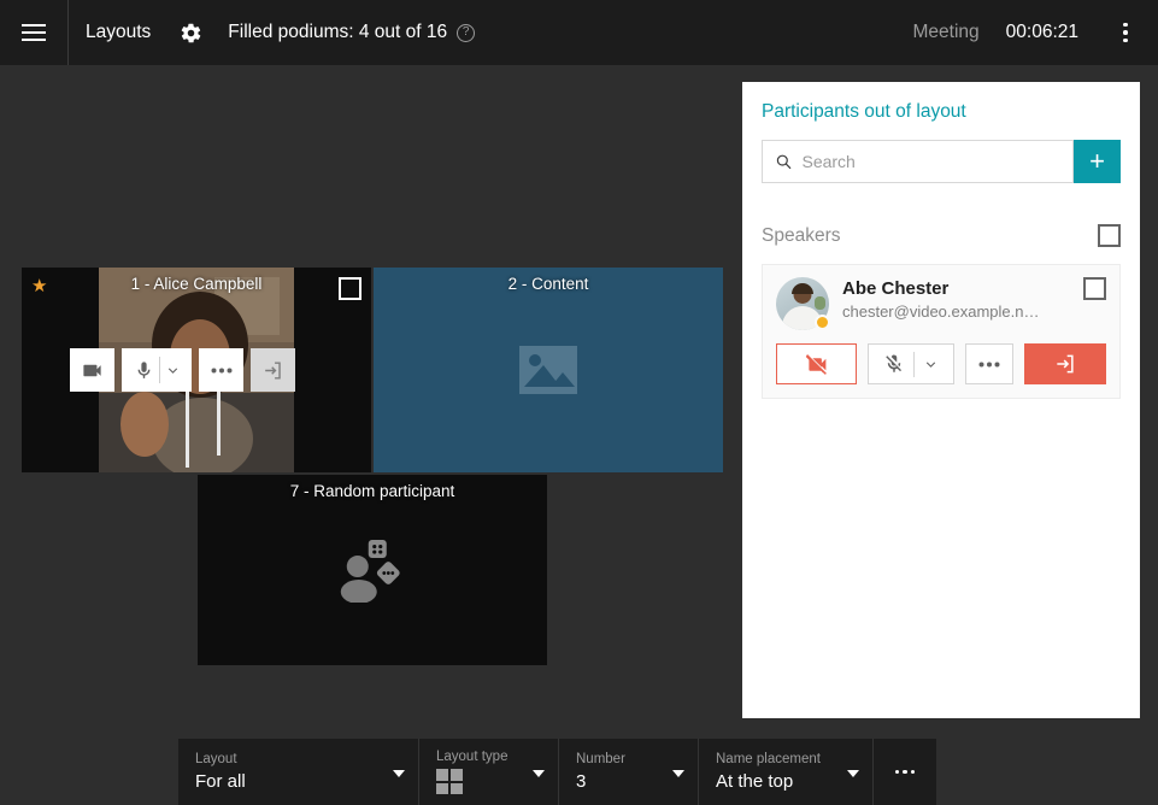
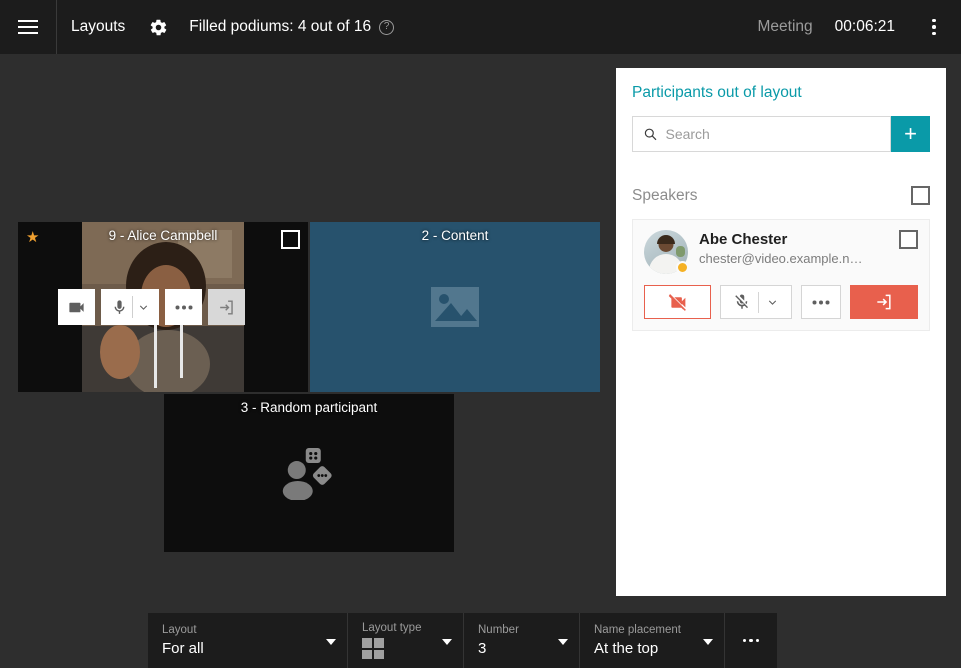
  Layouts
  Filled podiums: 4 out of 16
  ?
  Meeting
  00:06:21
  ★
- 1 - Alice Campbell
+ 9 - Alice Campbell
  2 - Content
- 7 - Random participant
+ 3 - Random participant
  Participants out of layout
  Search
  +
  Speakers
  Abe Chester
  chester@video.example.n…
  Layout
  For all
  Layout type
  Number
  3
  Name placement
  At the top
